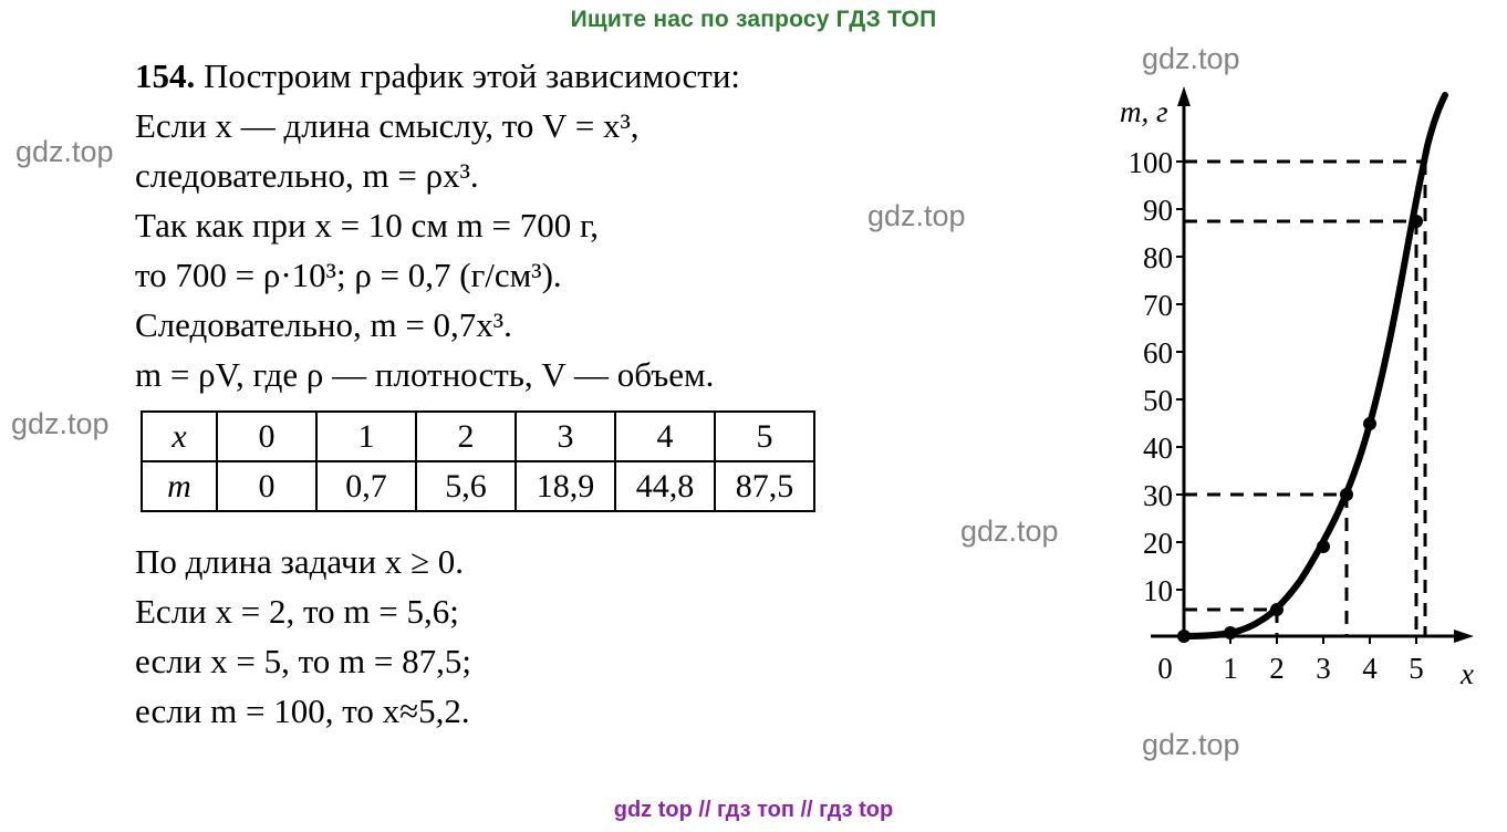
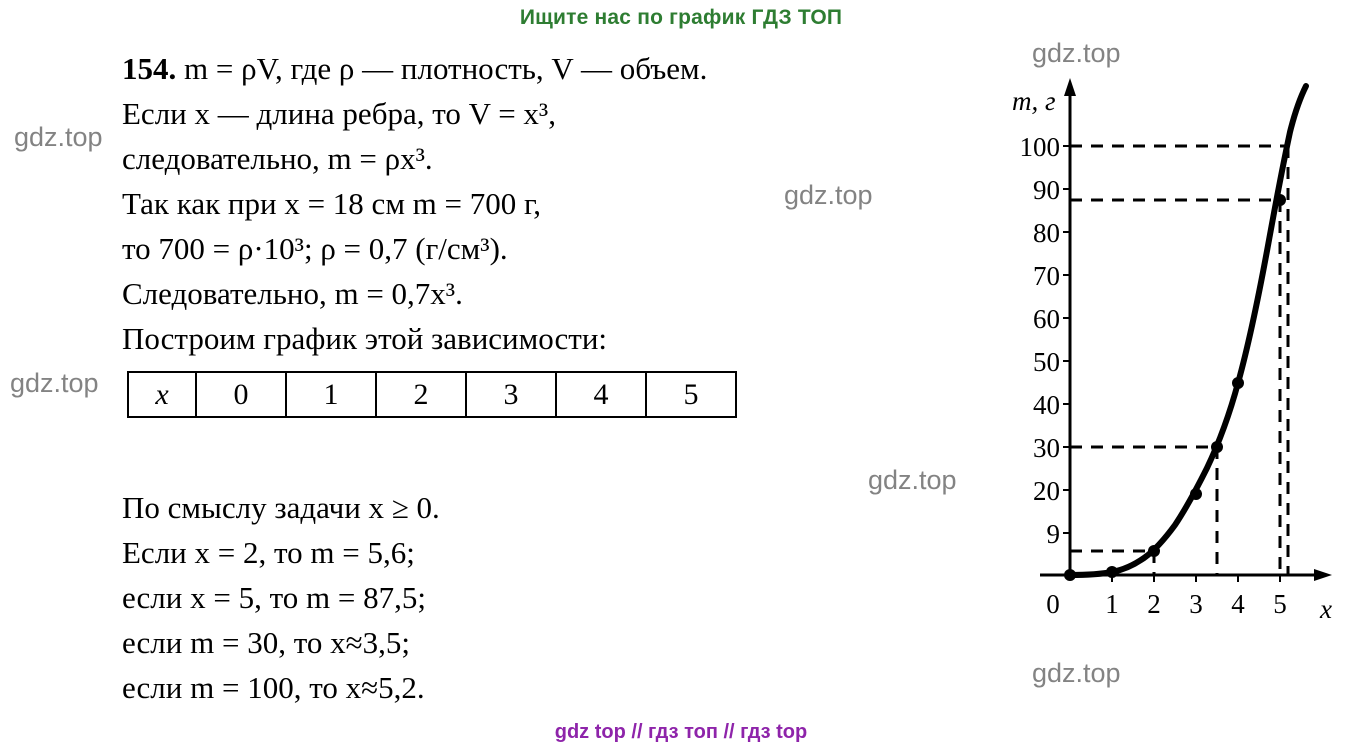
- Ищите нас по запросу ГДЗ ТОП
+ Ищите нас по график ГДЗ ТОП
  gdz.top
  gdz.top
  gdz.top
  gdz.top
  gdz.top
  gdz.top
- 154. Построим график этой зависимости:
+ 154. m = ρV, где ρ — плотность, V — объем.
- Если x — длина смыслу, то V = x³,
+ Если x — длина ребра, то V = x³,
  следовательно, m = ρx³.
- Так как при x = 10 см m = 700 г,
+ Так как при x = 18 см m = 700 г,
  то 700 = ρ·10³; ρ = 0,7 (г/см³).
  Следовательно, m = 0,7x³.
- m = ρV, где ρ — плотность, V — объем.
+ Построим график этой зависимости:
  x	0	1	2	3	4	5
- m	0	0,7	5,6	18,9	44,8	87,5
- По длина задачи x ≥ 0.
+ По смыслу задачи x ≥ 0.
  Если x = 2, то m = 5,6;
  если x = 5, то m = 87,5;
+ если m = 30, то x≈3,5;
  если m = 100, то x≈5,2.
- 10
+ 9
  20
  30
  40
  50
  60
  70
  80
  90
  100
  0
  1
  2
  3
  4
  5
  m, г
  x
  gdz top // гдз топ // гдз top
